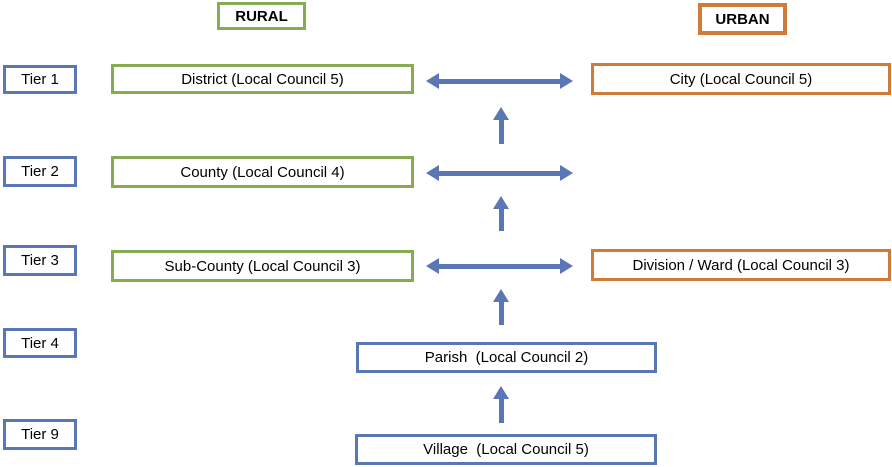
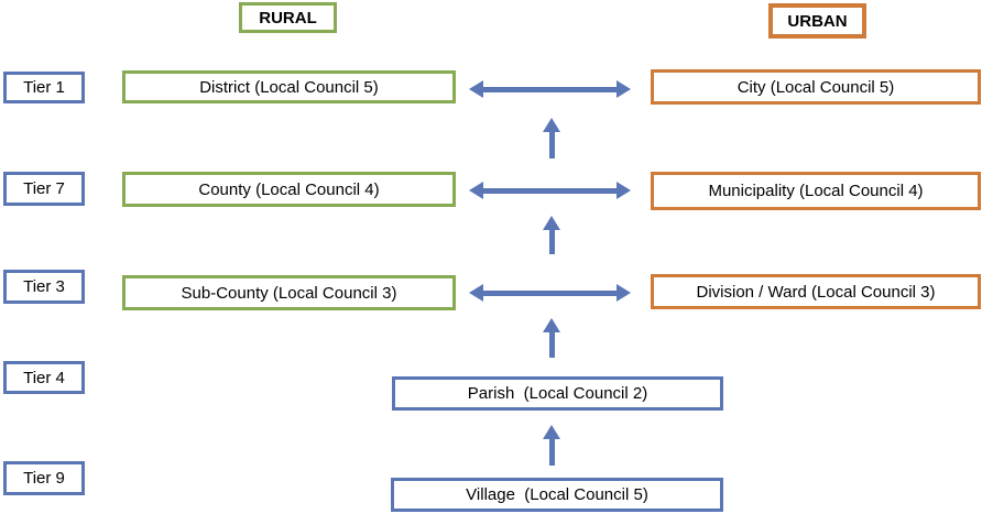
  RURAL
  URBAN
  Tier 1
- Tier 2
+ Tier 7
  Tier 3
  Tier 4
  Tier 9
  District (Local Council 5)
  County (Local Council 4)
  Sub-County (Local Council 3)
  City (Local Council 5)
+ Municipality (Local Council 4)
  Division / Ward (Local Council 3)
  Parish (Local Council 2)
  Village (Local Council 5)
